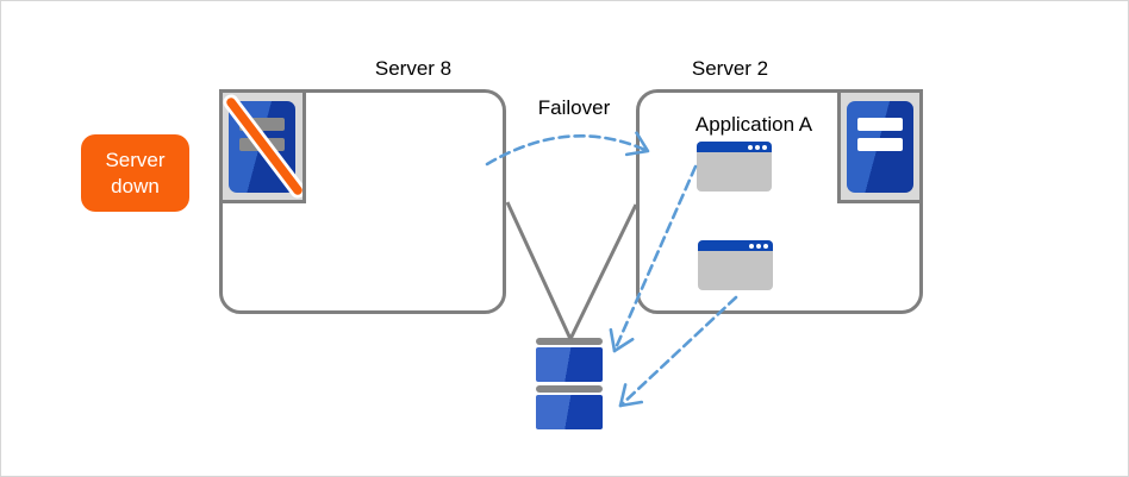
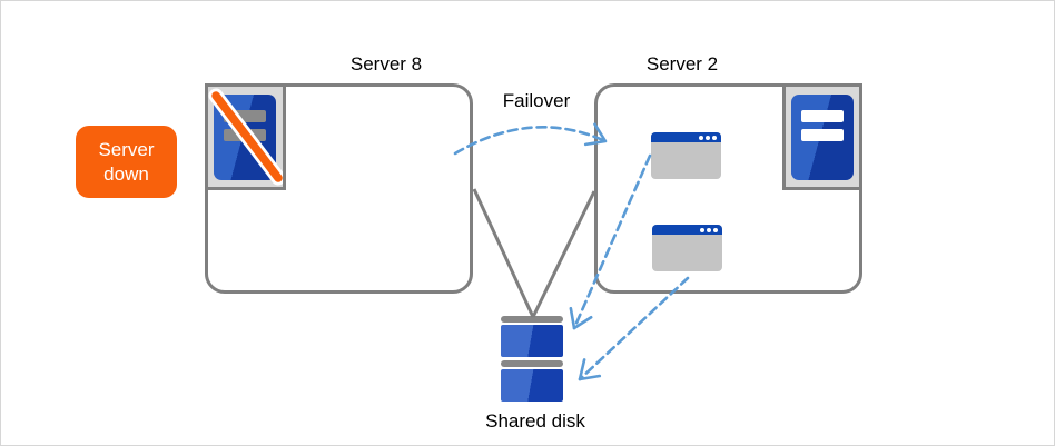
  Server down
  Server 8
  Server 2
- Application A
  Failover
+ Shared disk
